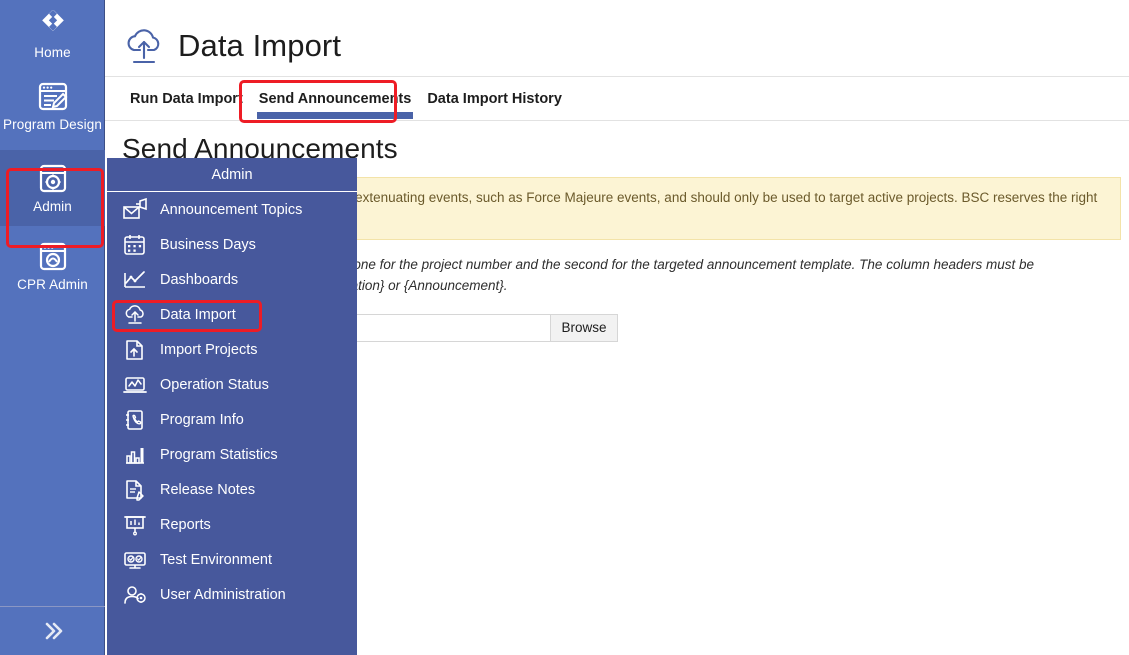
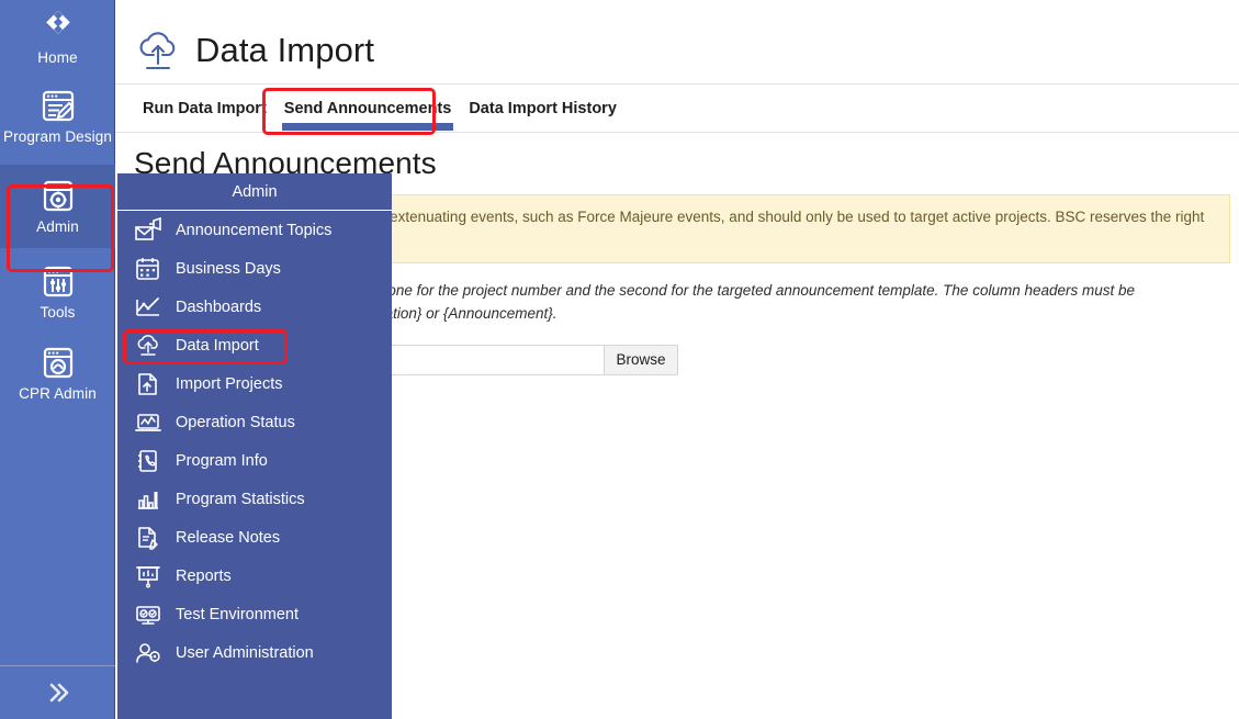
  Home
  Program Design
  Admin
+ Tools
  CPR Admin
  Data Import
  Run Data Import
  Send Announcements
  Data Import History
  Send Announcements
  Browse
  Admin
  Announcement Topics
  Business Days
  Dashboards
  Data Import
  Import Projects
  Operation Status
  Program Info
  Program Statistics
  Release Notes
  Reports
  Test Environment
  User Administration
